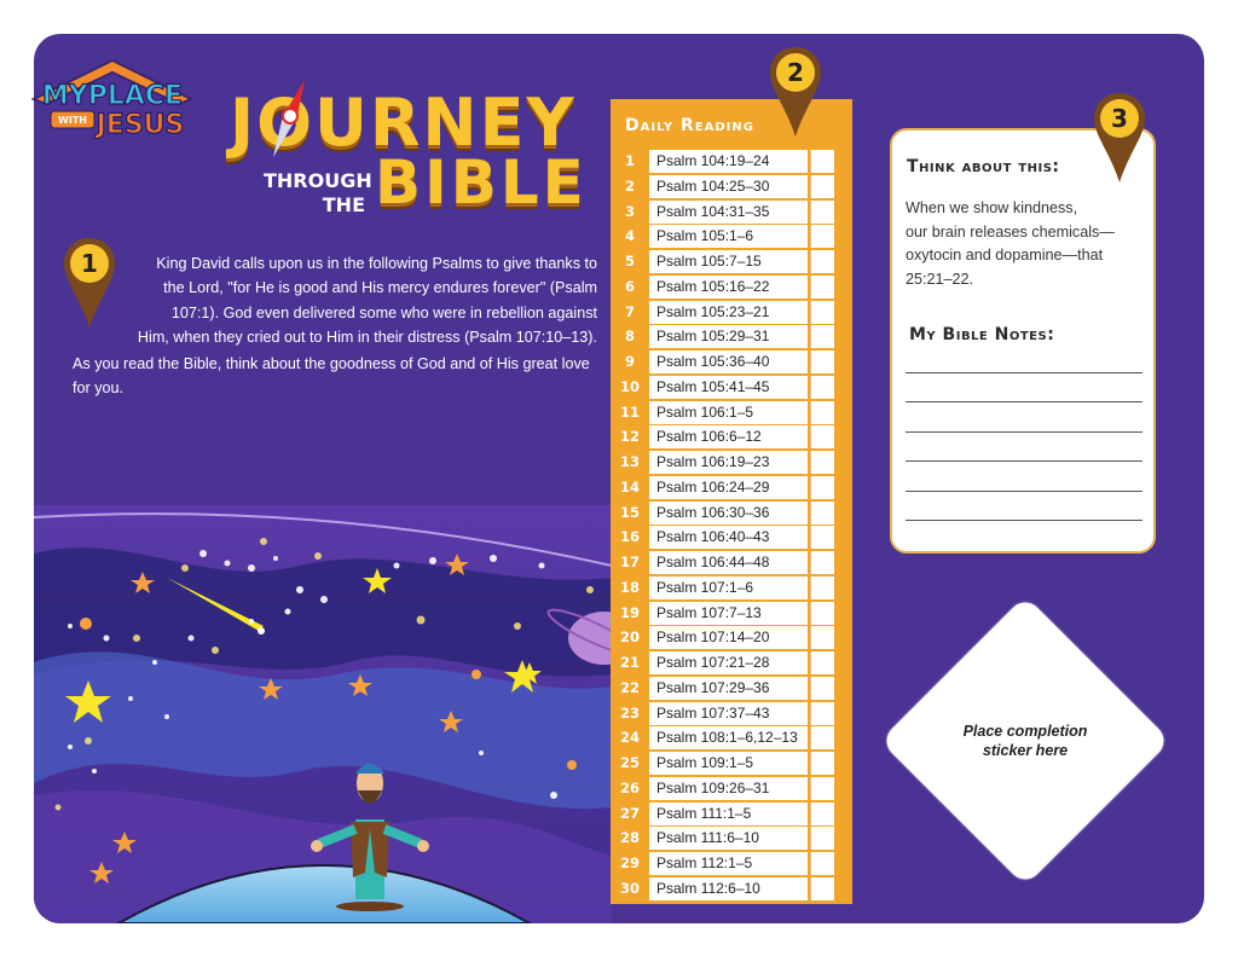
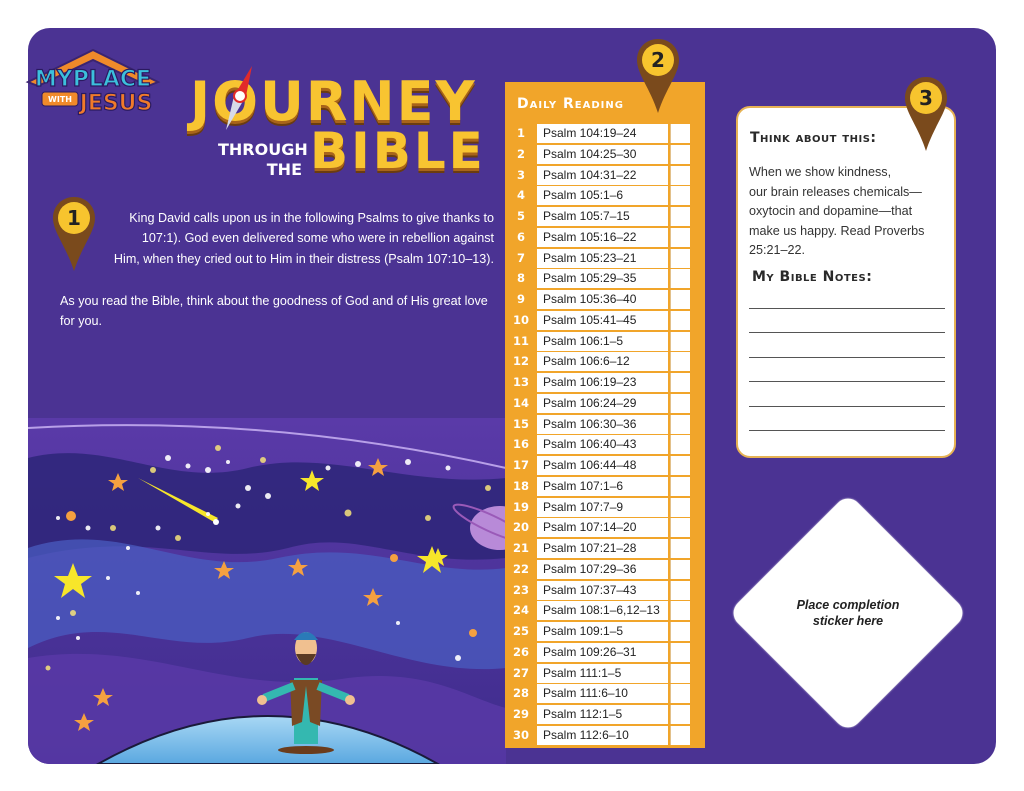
  MYPLACE
  WITH
  JESUS
  JURNEY
  THROUGH
  THE
  BIBLE
  1
  King David calls upon us in the following Psalms to give thanks to
- the Lord, "for He is good and His mercy endures forever" (Psalm
  107:1). God even delivered some who were in rebellion against
  Him, when they cried out to Him in their distress (Psalm 107:10–13).
  As you read the Bible, think about the goodness of God and of His great love for you.
  Daily Reading
  1
  Psalm 104:19–24
  2
  Psalm 104:25–30
  3
- Psalm 104:31–35
+ Psalm 104:31–22
  4
  Psalm 105:1–6
  5
  Psalm 105:7–15
  6
  Psalm 105:16–22
  7
  Psalm 105:23–21
  8
- Psalm 105:29–31
+ Psalm 105:29–35
  9
  Psalm 105:36–40
  10
  Psalm 105:41–45
  11
  Psalm 106:1–5
  12
  Psalm 106:6–12
  13
  Psalm 106:19–23
  14
  Psalm 106:24–29
  15
  Psalm 106:30–36
  16
  Psalm 106:40–43
  17
  Psalm 106:44–48
  18
  Psalm 107:1–6
  19
- Psalm 107:7–13
+ Psalm 107:7–9
  20
  Psalm 107:14–20
  21
  Psalm 107:21–28
  22
  Psalm 107:29–36
  23
  Psalm 107:37–43
  24
  Psalm 108:1–6,12–13
  25
  Psalm 109:1–5
  26
  Psalm 109:26–31
  27
  Psalm 111:1–5
  28
  Psalm 111:6–10
  29
  Psalm 112:1–5
  30
  Psalm 112:6–10
  2
  Think about this:
  When we show kindness,
  our brain releases chemicals—
  oxytocin and dopamine—that
+ make us happy. Read Proverbs
  25:21–22.
  My Bible Notes:
  3
  Place completion
  sticker here
